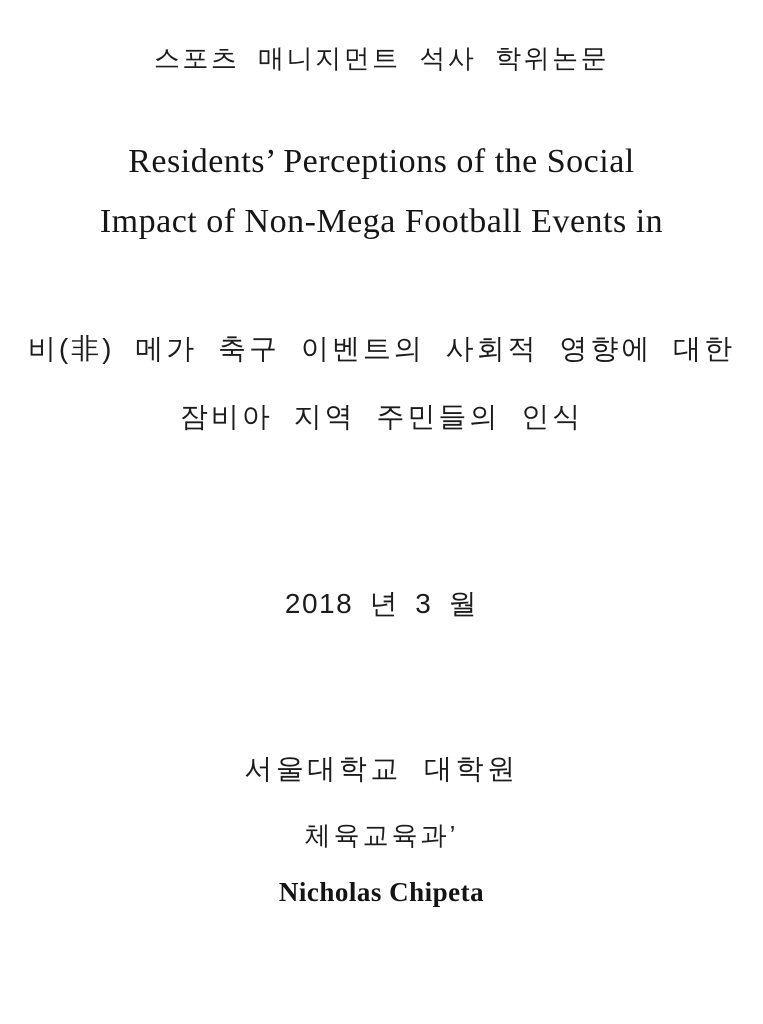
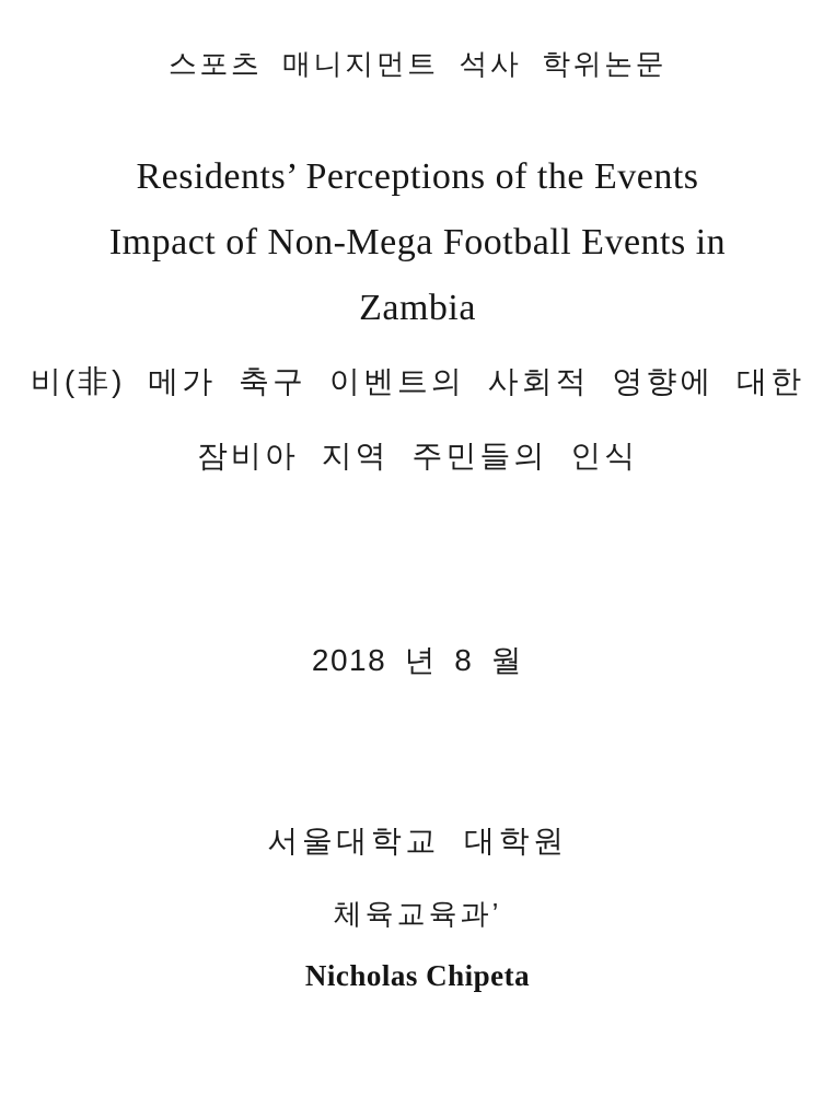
  스포츠 매니지먼트 석사 학위논문
- Residents’ Perceptions of the Social
+ Residents’ Perceptions of the Events
  Impact of Non-Mega Football Events in
+ Zambia
  비(非) 메가 축구 이벤트의 사회적 영향에 대한
  잠비아 지역 주민들의 인식
- 2018 년 3 월
+ 2018 년 8 월
  서울대학교 대학원
  체육교육과’
  Nicholas Chipeta
